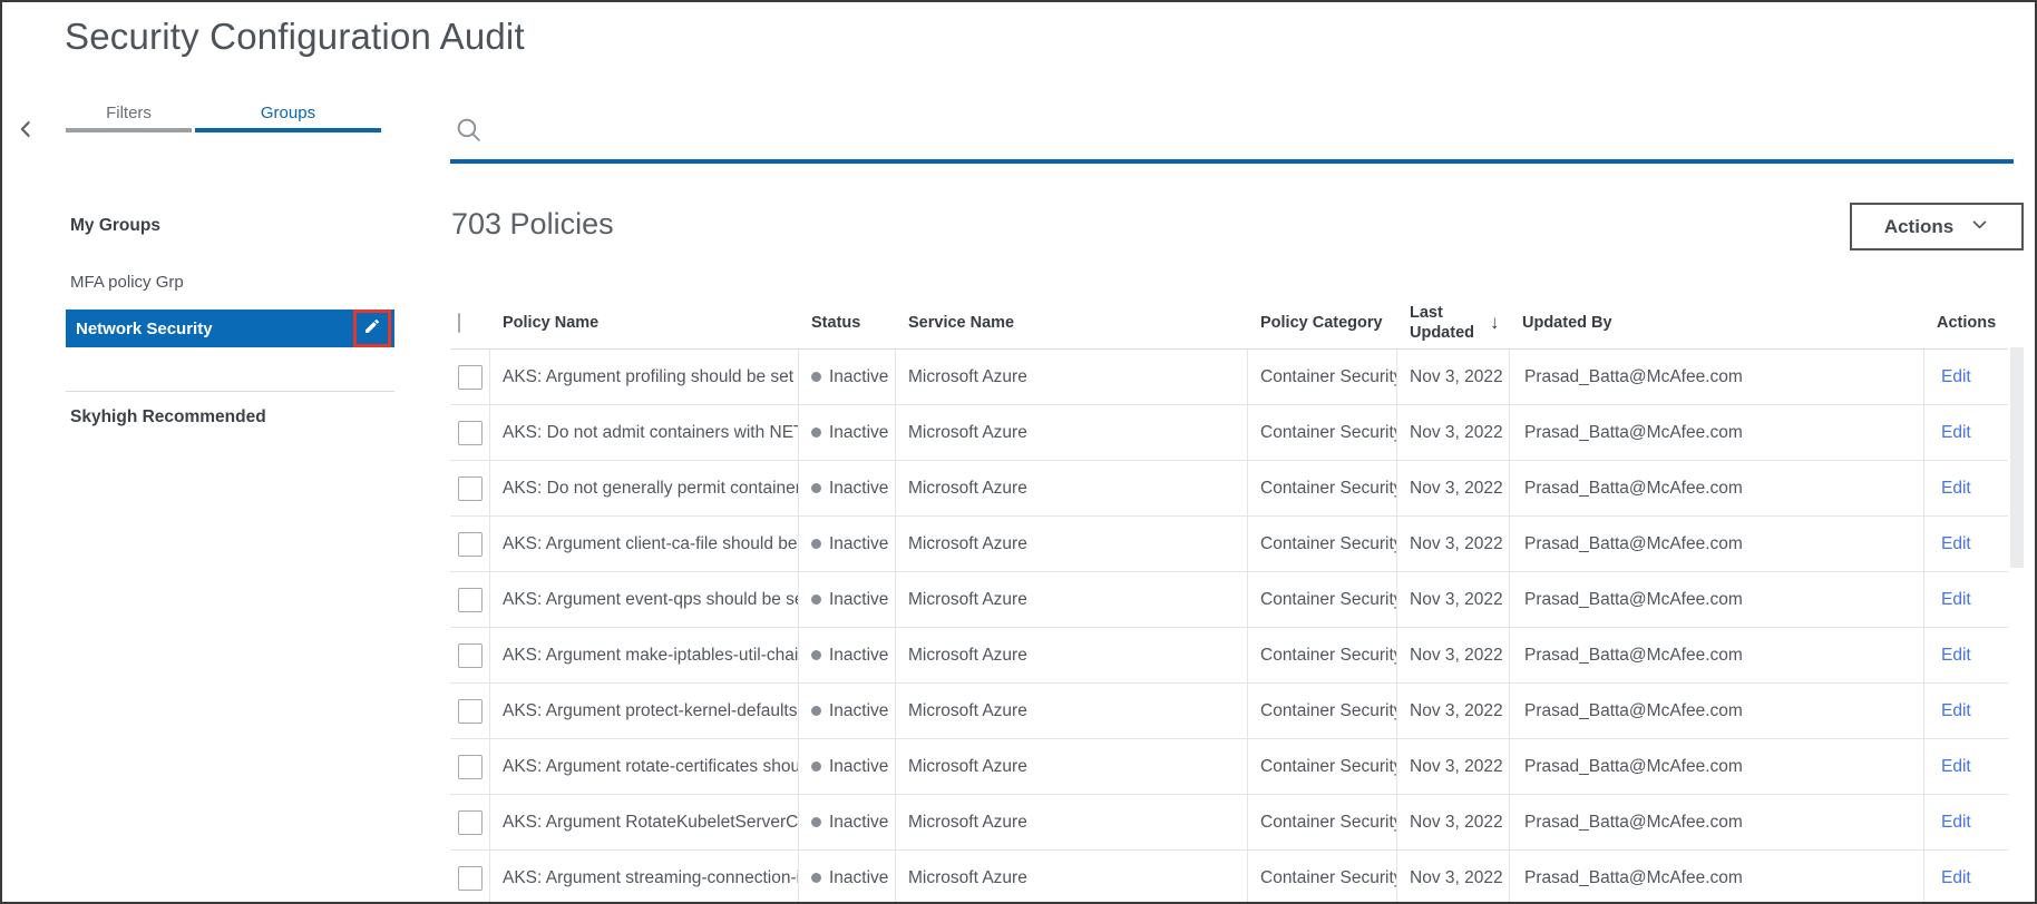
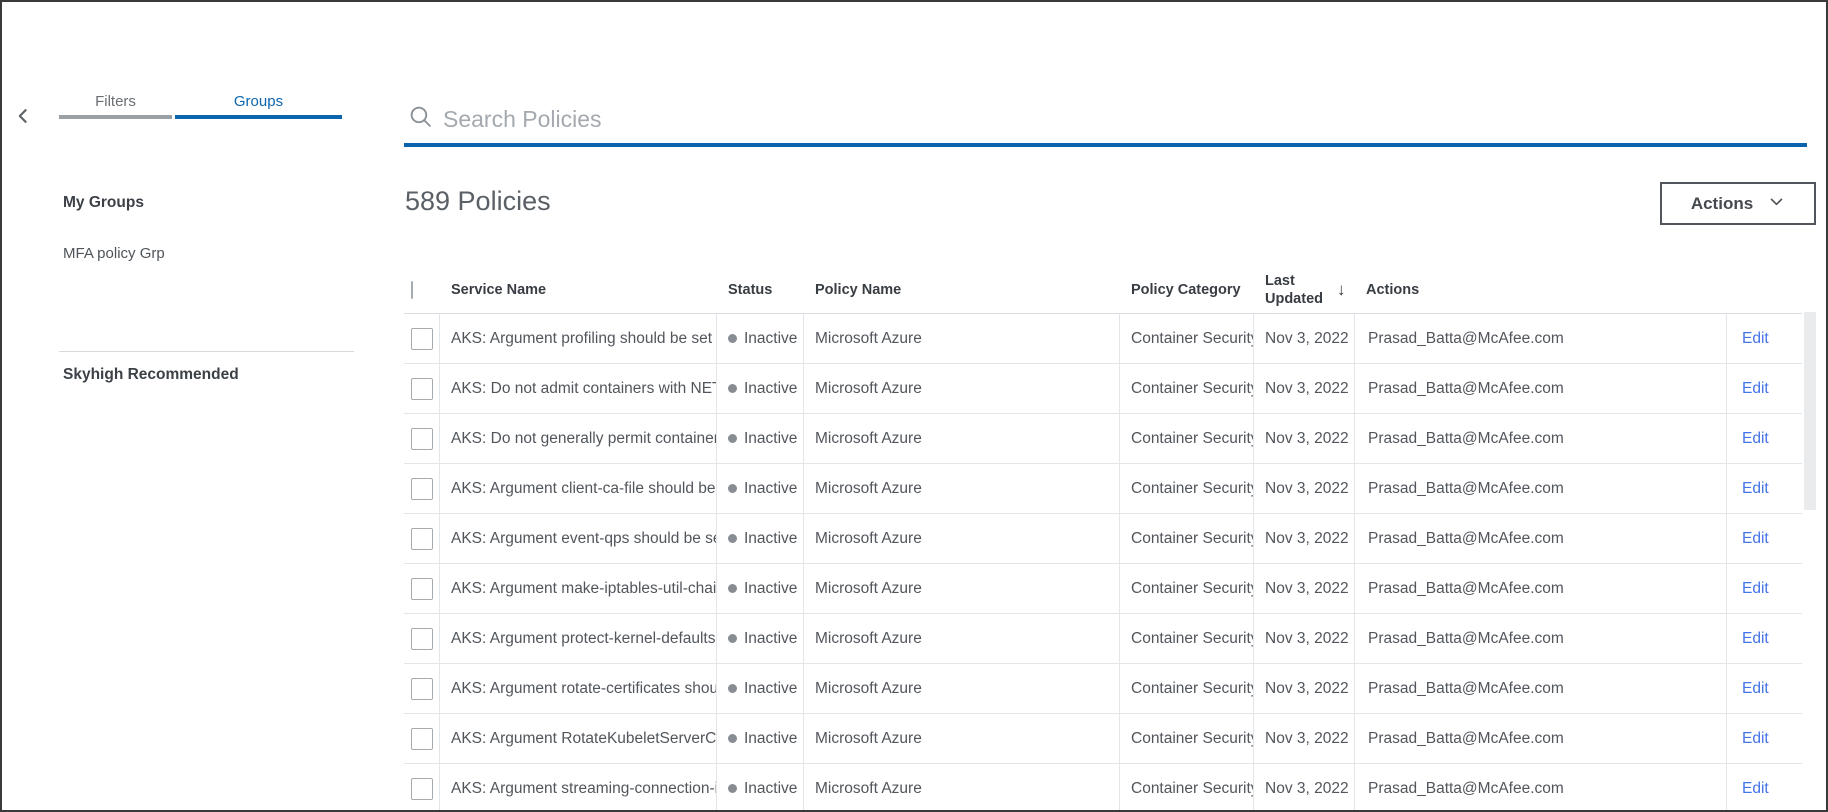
- Security Configuration Audit
  Filters
  Groups
+ Search Policies
  My Groups
  MFA policy Grp
- Network Security
  Skyhigh Recommended
- 703 Policies
+ 589 Policies
  Actions
- Policy Name
+ Service Name
  Status
- Service Name
+ Policy Name
  Policy Category
  Last Updated
  ↓
- Updated By
  Actions
  AKS: Argument profiling should be set
  Inactive
  Microsoft Azure
  Container Securit
  Nov 3, 2022
  Prasad_Batta@McAfee.com
  Edit
  AKS: Do not admit containers with NET
  Inactive
  Microsoft Azure
  Container Securit
  Nov 3, 2022
  Prasad_Batta@McAfee.com
  Edit
  AKS: Do not generally permit container
  Inactive
  Microsoft Azure
  Container Securit
  Nov 3, 2022
  Prasad_Batta@McAfee.com
  Edit
  AKS: Argument client-ca-file should be
  Inactive
  Microsoft Azure
  Container Securit
  Nov 3, 2022
  Prasad_Batta@McAfee.com
  Edit
  AKS: Argument event-qps should be s
  Inactive
  Microsoft Azure
  Container Securit
  Nov 3, 2022
  Prasad_Batta@McAfee.com
  Edit
  AKS: Argument make-iptables-util-chai
  Inactive
  Microsoft Azure
  Container Securit
  Nov 3, 2022
  Prasad_Batta@McAfee.com
  Edit
  AKS: Argument protect-kernel-defaults
  Inactive
  Microsoft Azure
  Container Securit
  Nov 3, 2022
  Prasad_Batta@McAfee.com
  Edit
  AKS: Argument rotate-certificates shou
  Inactive
  Microsoft Azure
  Container Securit
  Nov 3, 2022
  Prasad_Batta@McAfee.com
  Edit
  AKS: Argument RotateKubeletServerC
  Inactive
  Microsoft Azure
  Container Securit
  Nov 3, 2022
  Prasad_Batta@McAfee.com
  Edit
  AKS: Argument streaming-connection-i
  Inactive
  Microsoft Azure
  Container Securit
  Nov 3, 2022
  Prasad_Batta@McAfee.com
  Edit
